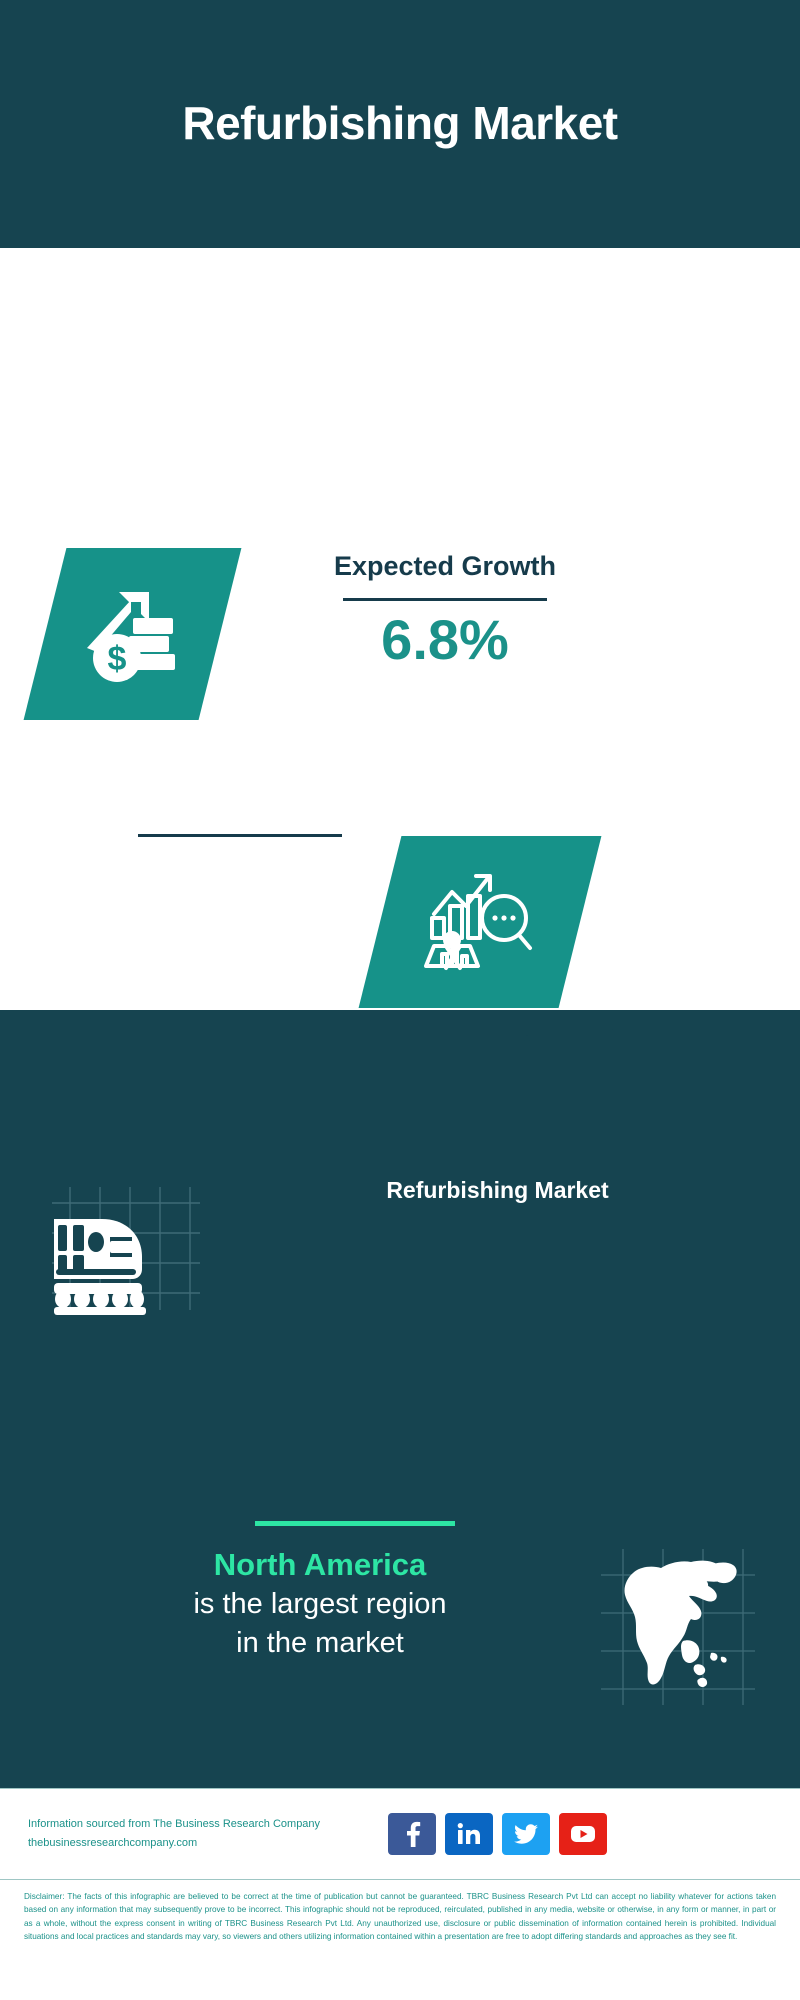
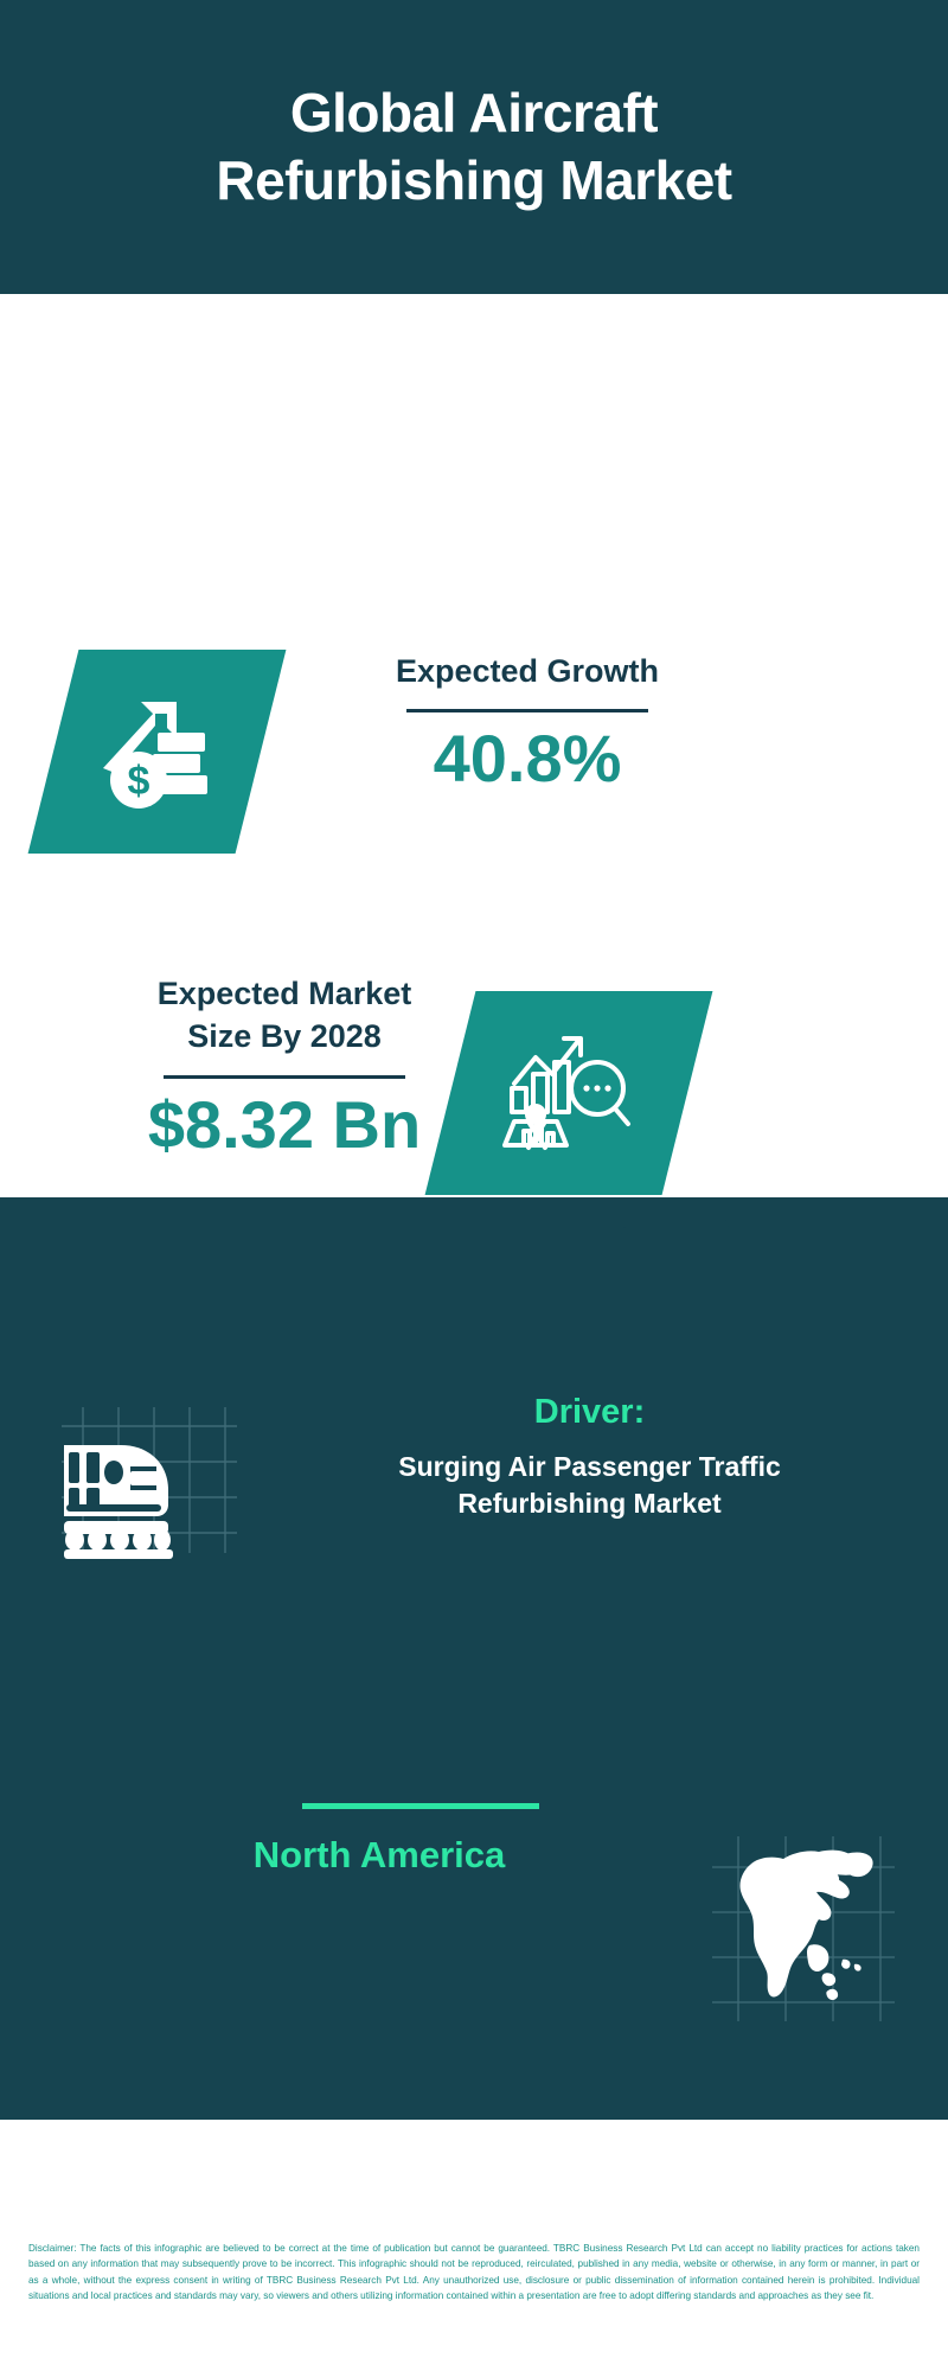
+ Global Aircraft
  Refurbishing Market
  Expected Growth
- 6.8%
+ 40.8%
+ Expected Market
+ Size By 2028
+ $8.32 Bn
+ Driver:
+ Surging Air Passenger Traffic
  Refurbishing Market
  North America
- is the largest region
- in the market
- Information sourced from The Business Research Company
- thebusinessresearchcompany.com
- Disclaimer: The facts of this infographic are believed to be correct at the time of publication but cannot be guaranteed. TBRC Business Research Pvt Ltd can accept no liability whatever for actions taken based on any information that may subsequently prove to be incorrect. This infographic should not be reproduced, reirculated, published in any media, website or otherwise, in any form or manner, in part or as a whole, without the express consent in writing of TBRC Business Research Pvt Ltd. Any unauthorized use, disclosure or public dissemination of information contained herein is prohibited. Individual situations and local practices and standards may vary, so viewers and others utilizing information contained within a presentation are free to adopt differing standards and approaches as they see fit.
+ Disclaimer: The facts of this infographic are believed to be correct at the time of publication but cannot be guaranteed. TBRC Business Research Pvt Ltd can accept no liability practices for actions taken based on any information that may subsequently prove to be incorrect. This infographic should not be reproduced, reirculated, published in any media, website or otherwise, in any form or manner, in part or as a whole, without the express consent in writing of TBRC Business Research Pvt Ltd. Any unauthorized use, disclosure or public dissemination of information contained herein is prohibited. Individual situations and local practices and standards may vary, so viewers and others utilizing information contained within a presentation are free to adopt differing standards and approaches as they see fit.
